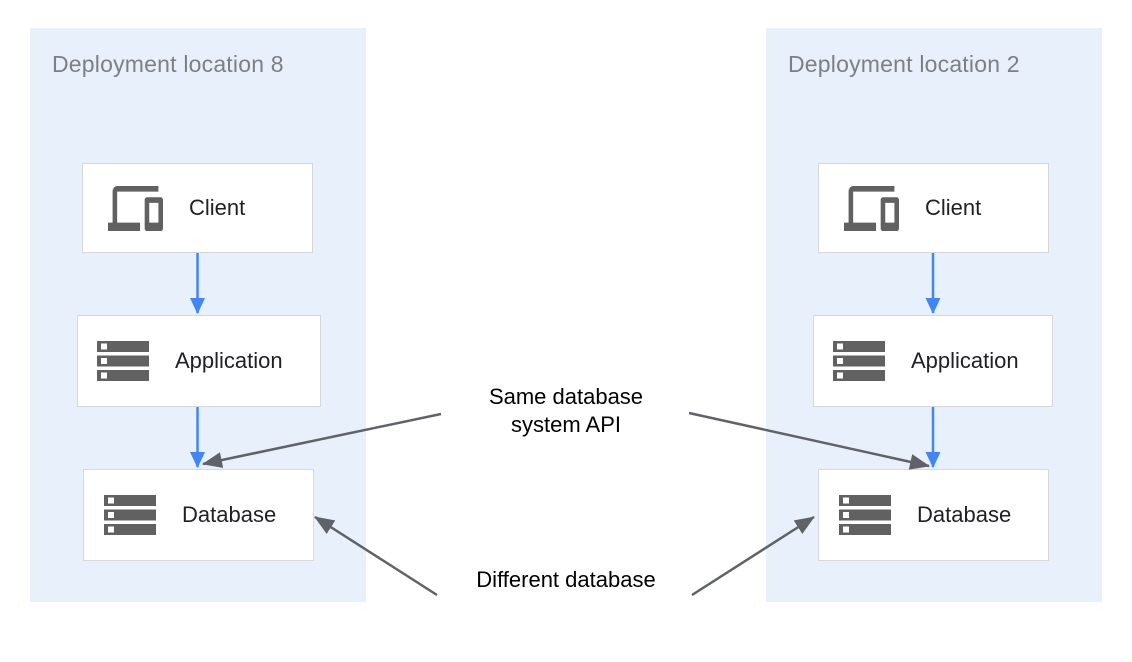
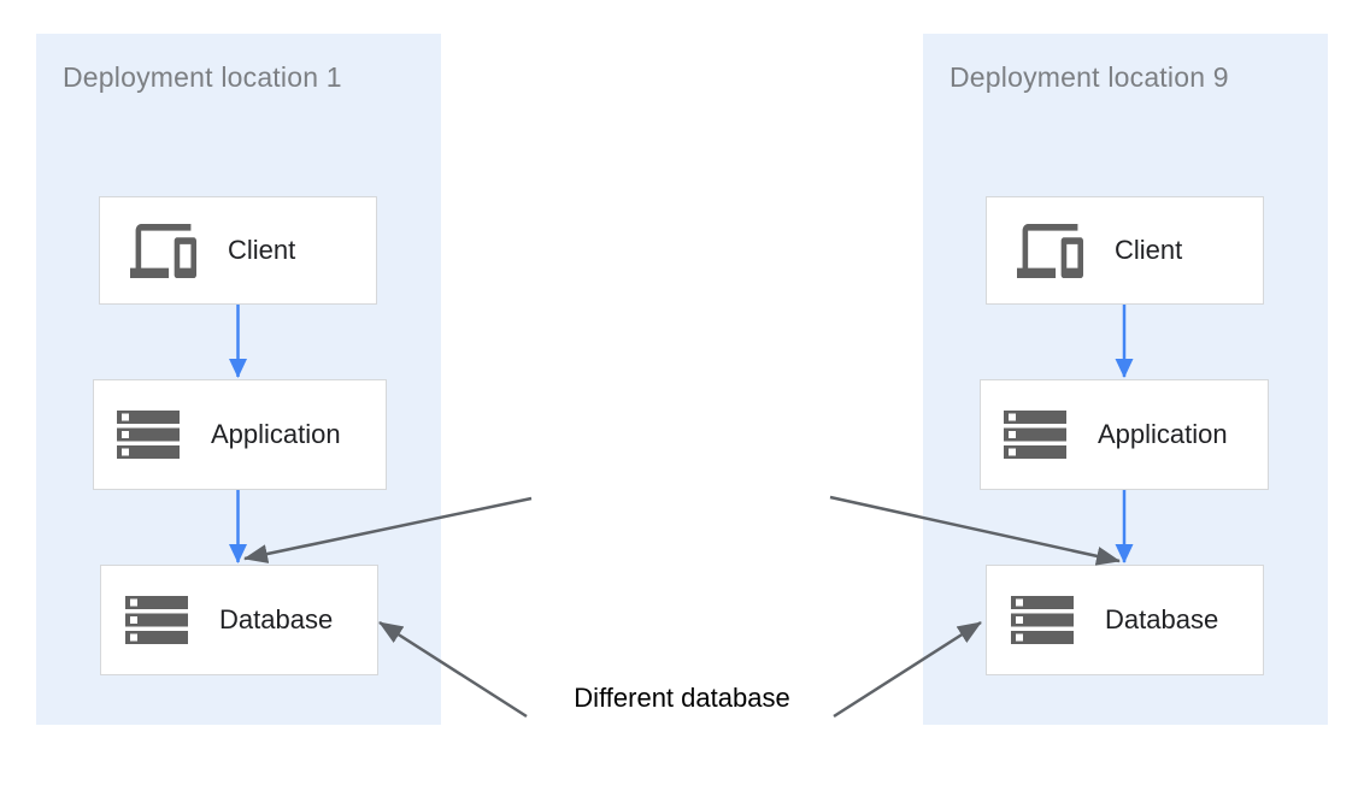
- Deployment location 8
+ Deployment location 1
- Deployment location 2
+ Deployment location 9
  Client
  Application
  Database
  Client
  Application
  Database
- Same database
- system API
  Different database
